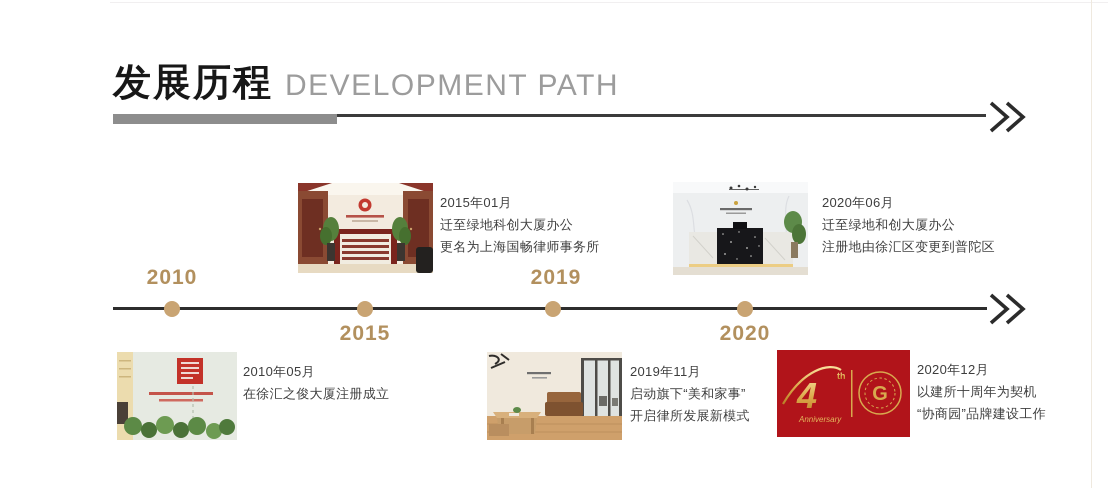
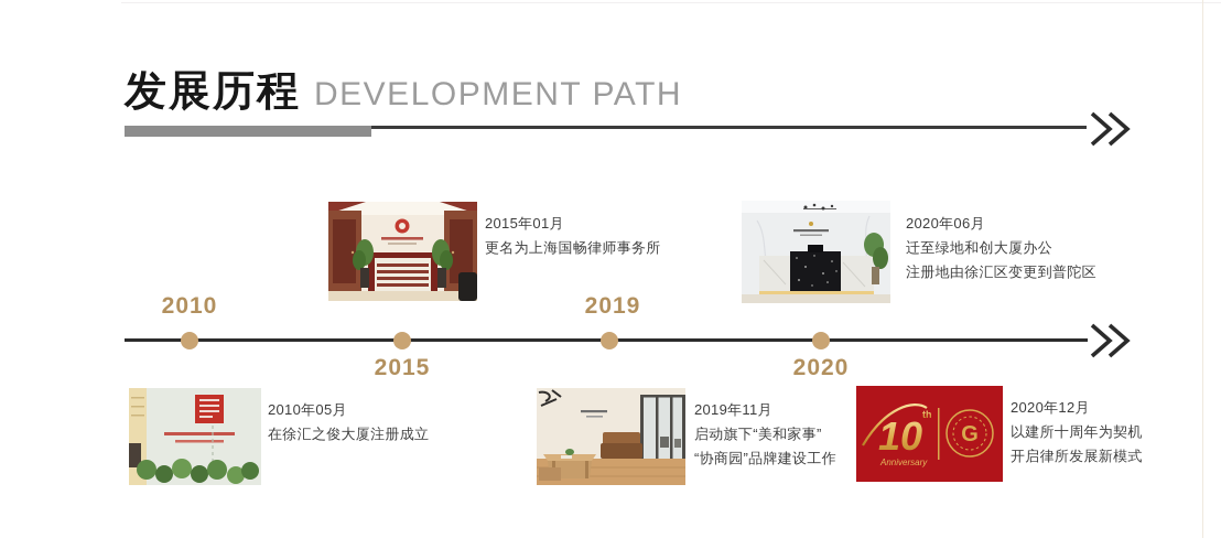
  发展历程
  DEVELOPMENT PATH
  2010
  2015
  2019
  2020
  2015年01月
- 迁至绿地科创大厦办公
  更名为上海国畅律师事务所
  2020年06月
  迁至绿地和创大厦办公
  注册地由徐汇区变更到普陀区
  2010年05月
  在徐汇之俊大厦注册成立
  2019年11月
  启动旗下“美和家事”
- 开启律所发展新模式
+ “协商园”品牌建设工作
- 4
+ 10
  th
  Anniversary
  G
  2020年12月
  以建所十周年为契机
- “协商园”品牌建设工作
+ 开启律所发展新模式
